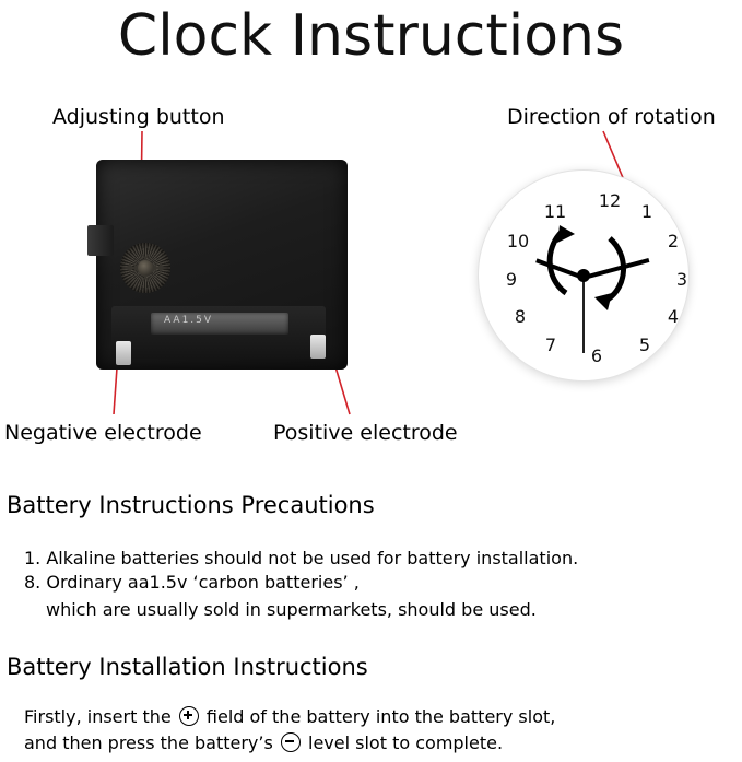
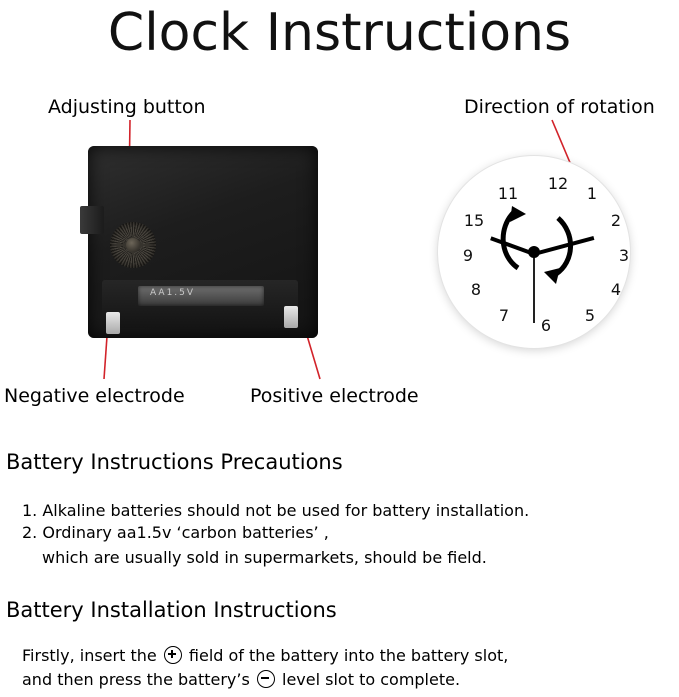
  Clock Instructions
  Adjusting button
  Direction of rotation
  Negative electrode
  Positive electrode
  AA1.5V
  12
  1
  2
  3
  4
  5
  6
  7
  8
  9
- 10
+ 15
  11
  Battery Instructions Precautions
  1. Alkaline batteries should not be used for battery installation.
- 8. Ordinary aa1.5v ‘carbon batteries’ ,
+ 2. Ordinary aa1.5v ‘carbon batteries’ ,
- which are usually sold in supermarkets, should be used.
+ which are usually sold in supermarkets, should be field.
  Battery Installation Instructions
  Firstly, insert the field of the battery into the battery slot,
  and then press the battery’s level slot to complete.
